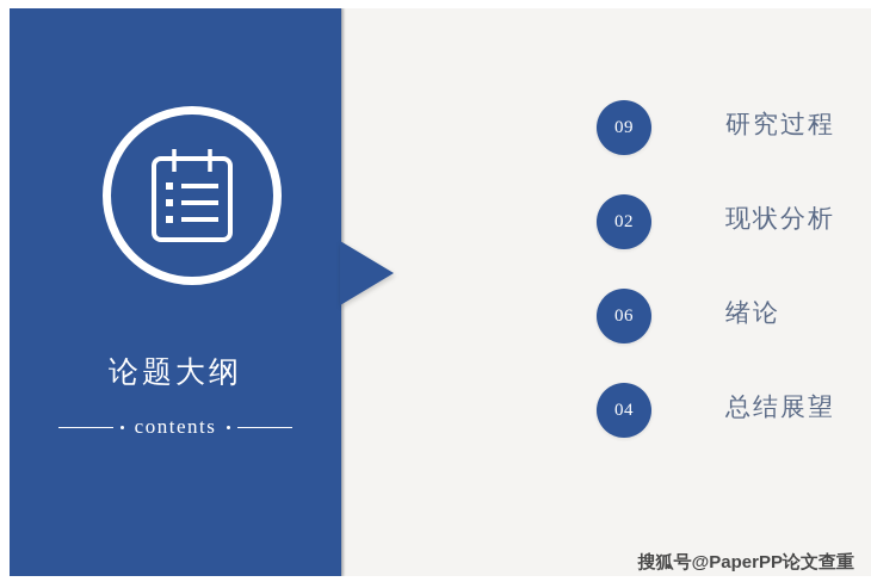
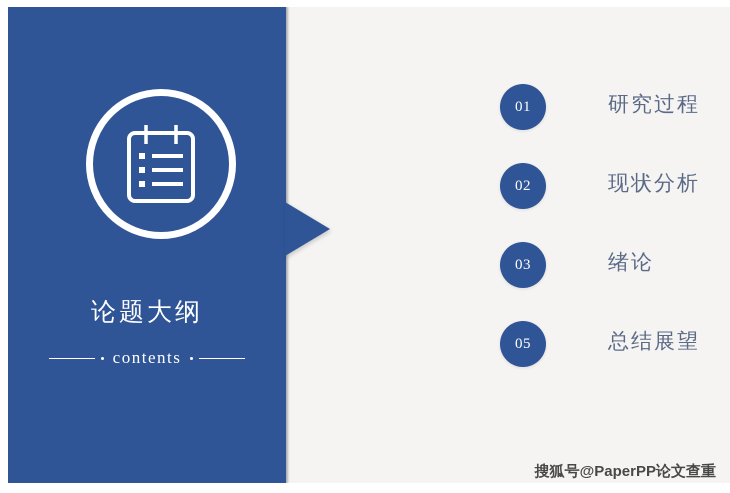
  论题大纲
  contents
- 09
+ 01
  研究过程
  02
  现状分析
- 06
+ 03
  绪论
- 04
+ 05
  总结展望
  搜狐号@PaperPP论文查重
